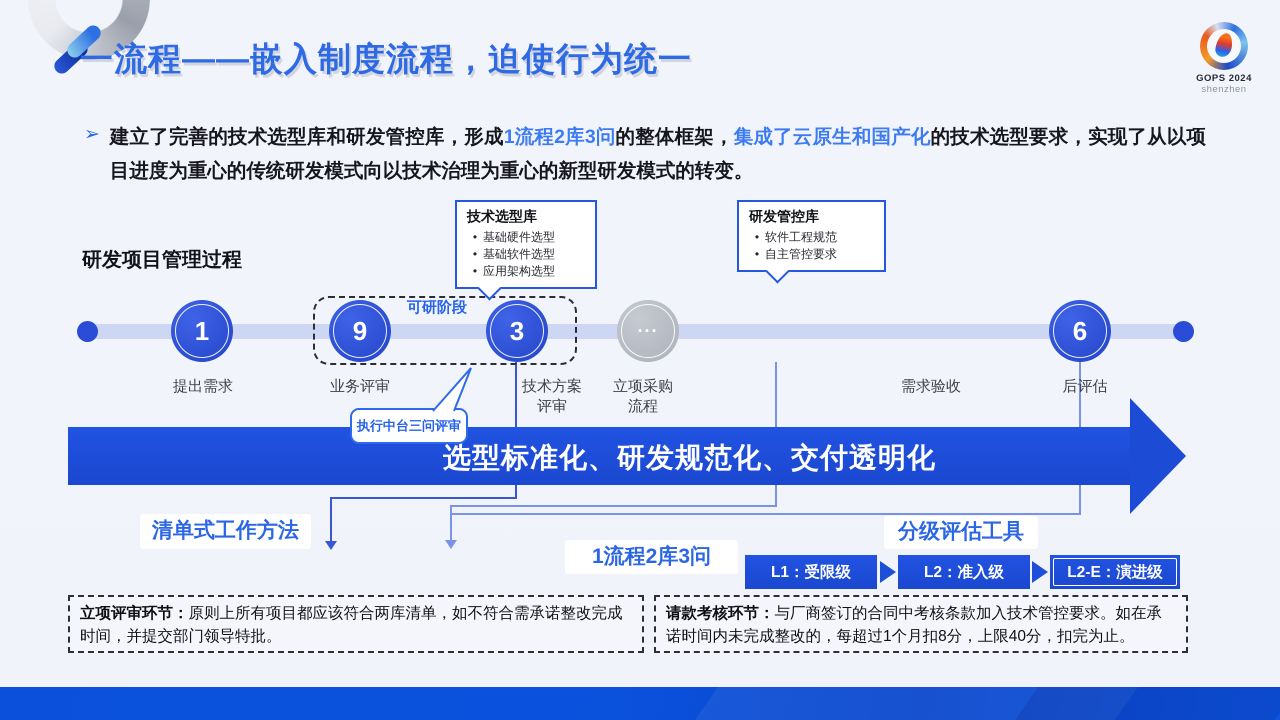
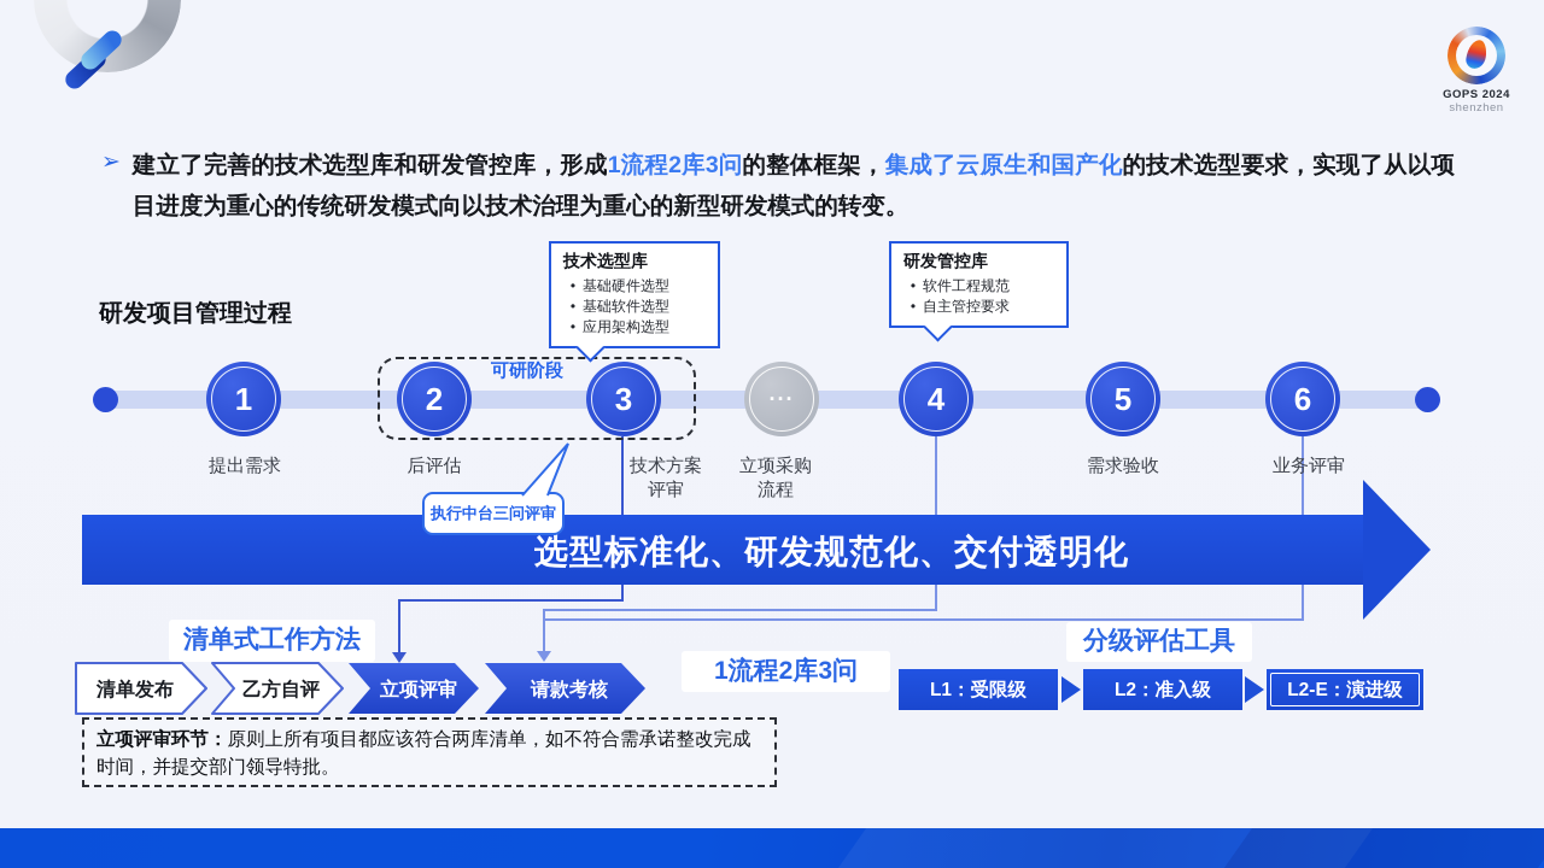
- 一流程——嵌入制度流程，迫使行为统一
  GOPS 2024
  shenzhen
  ➢
  建立了完善的技术选型库和研发管控库，形成1流程2库3问的整体框架，集成了云原生和国产化的技术选型要求，实现了从以项目进度为重心的传统研发模式向以技术治理为重心的新型研发模式的转变。
  研发项目管理过程
  可研阶段
  1
- 9
+ 2
  3
  ···
+ 4
+ 5
  6
  提出需求
- 业务评审
+ 后评估
  技术方案
  评审
  立项采购
  流程
  需求验收
- 后评估
+ 业务评审
  技术选型库
  •
  基础硬件选型
  •
  基础软件选型
  •
  应用架构选型
  研发管控库
  •
  软件工程规范
  •
  自主管控要求
  执行中台三问评审
  选型标准化、研发规范化、交付透明化
  清单式工作方法
  1流程2库3问
  分级评估工具
+ 清单发布
+ 乙方自评
+ 立项评审
+ 请款考核
  L1：受限级
  L2：准入级
  L2-E：演进级
  立项评审环节：原则上所有项目都应该符合两库清单，如不符合需承诺整改完成时间，并提交部门领导特批。
- 请款考核环节：与厂商签订的合同中考核条款加入技术管控要求。如在承诺时间内未完成整改的，每超过1个月扣8分，上限40分，扣完为止。
